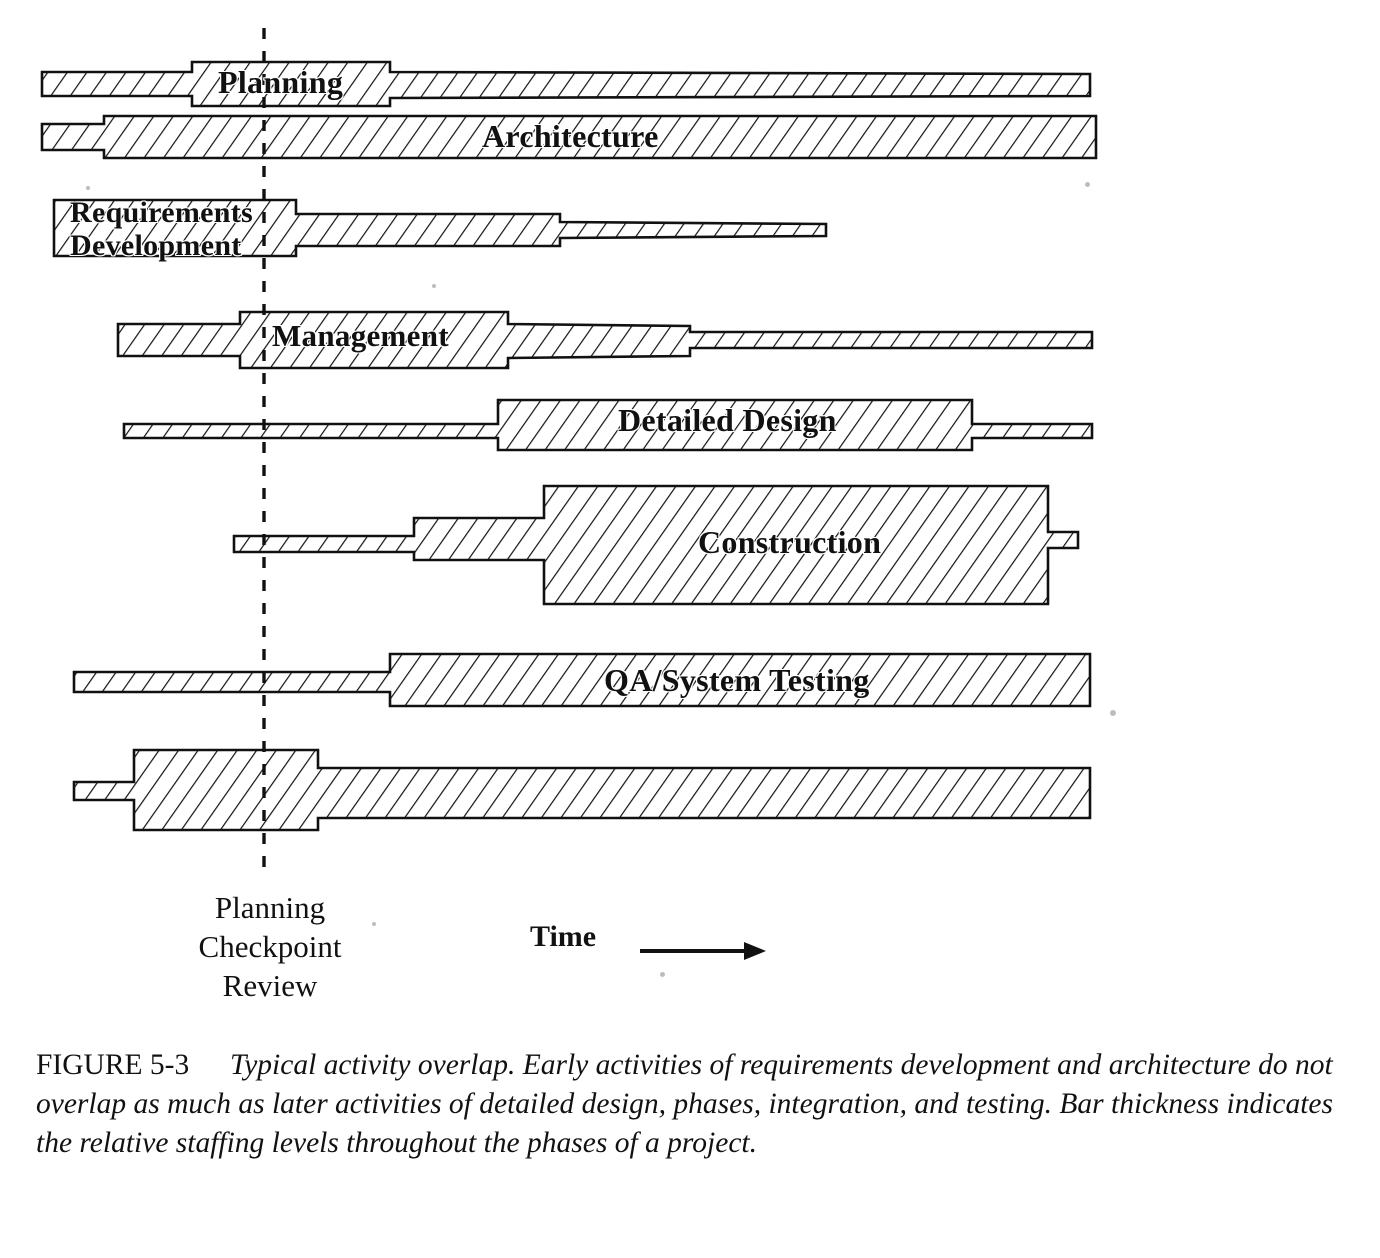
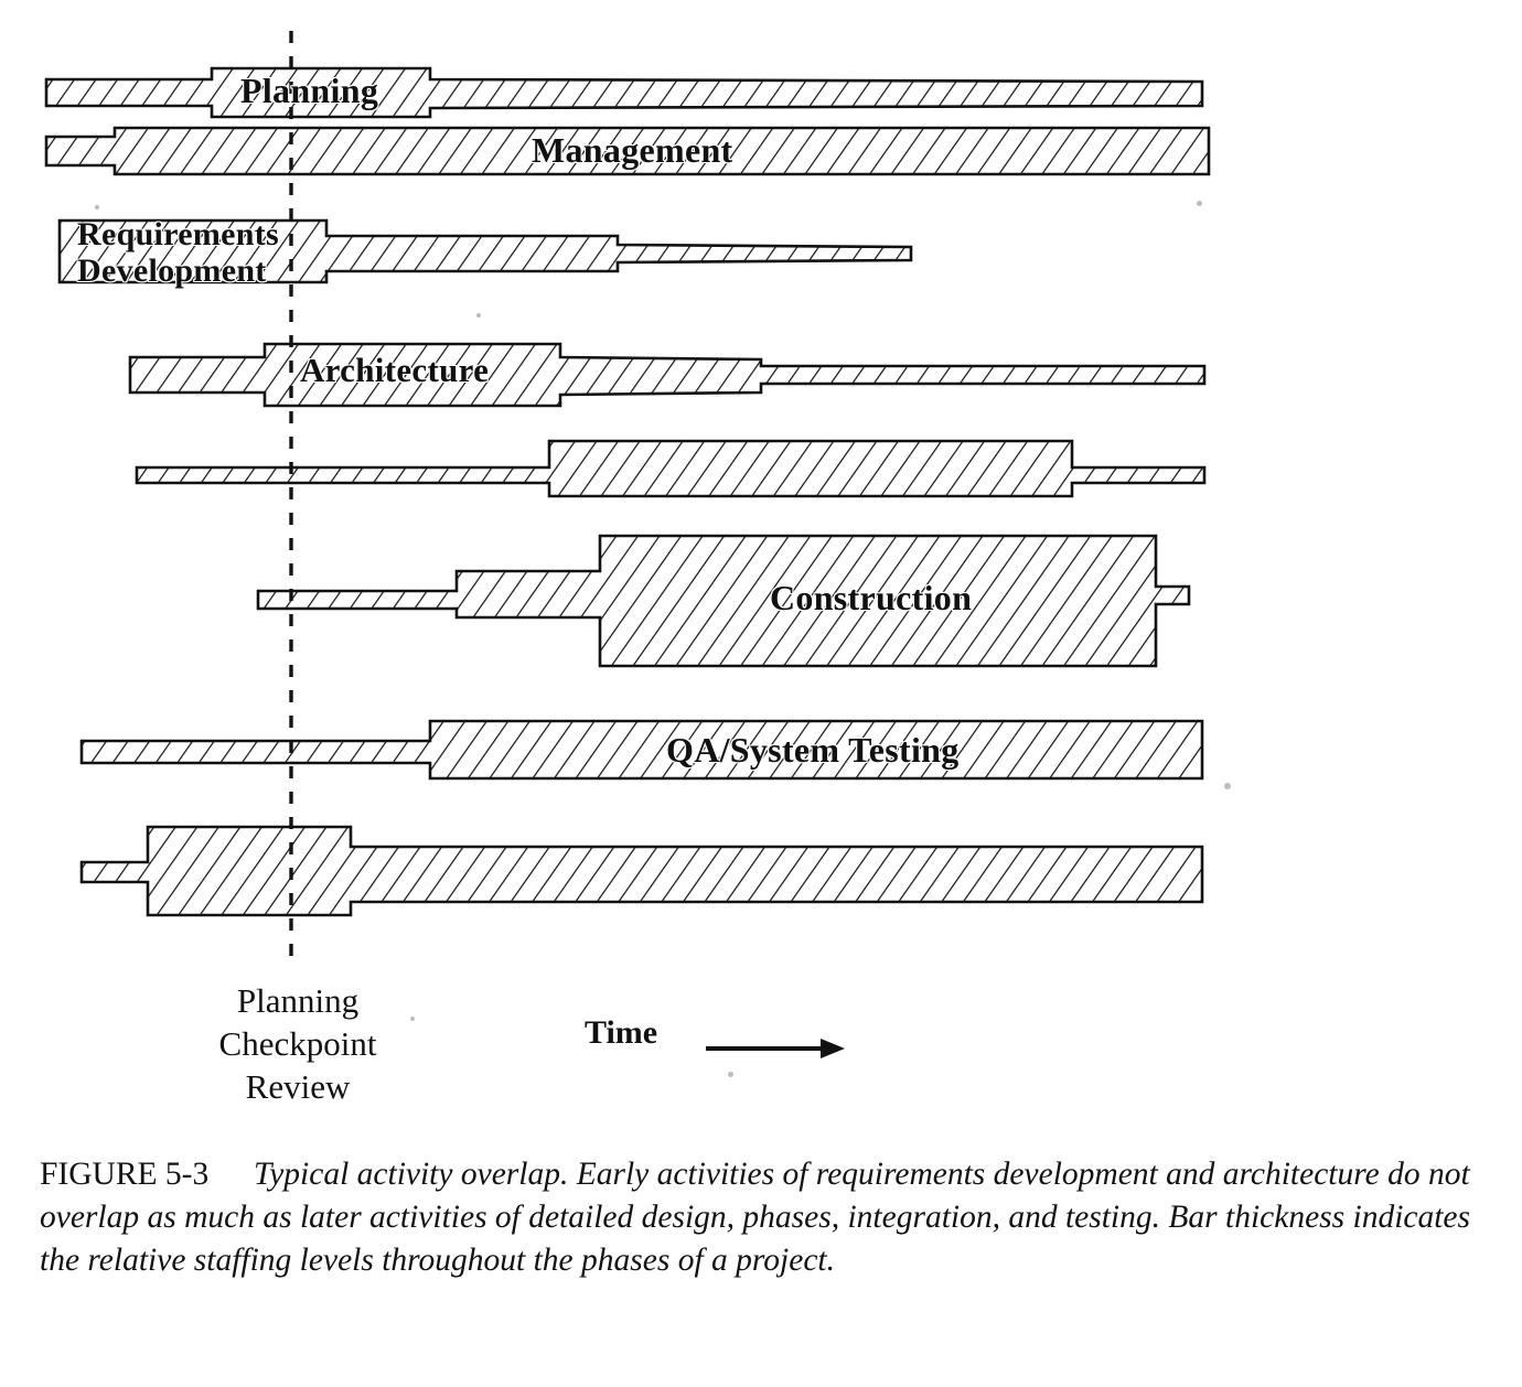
  Planning
- Architecture
+ Management
  Requirements Development
- Management
+ Architecture
- Detailed Design
  Construction
  QA/System Testing
  Planning
  Checkpoint
  Review
  Time
  FIGURE 5-3 Typical activity overlap. Early activities of requirements development and architecture do not overlap as much as later activities of detailed design, phases, integration, and testing. Bar thickness indicates the relative staffing levels throughout the phases of a project.
